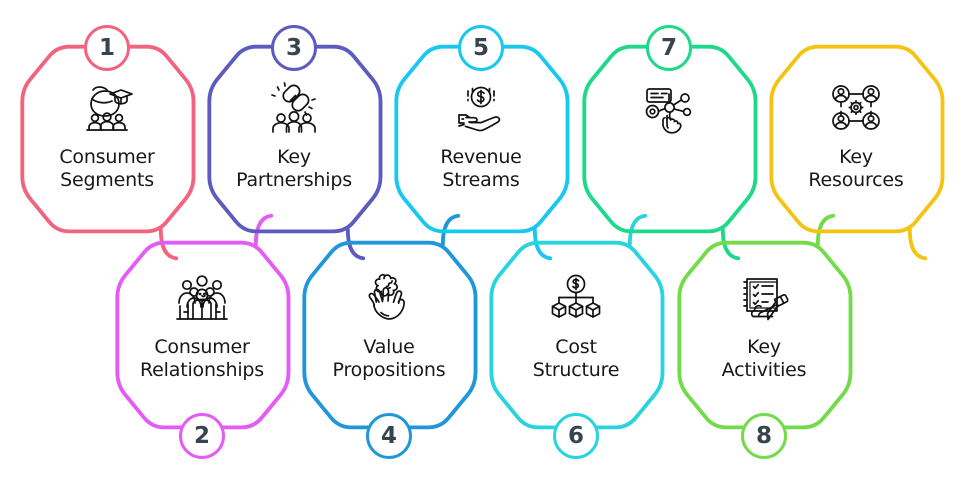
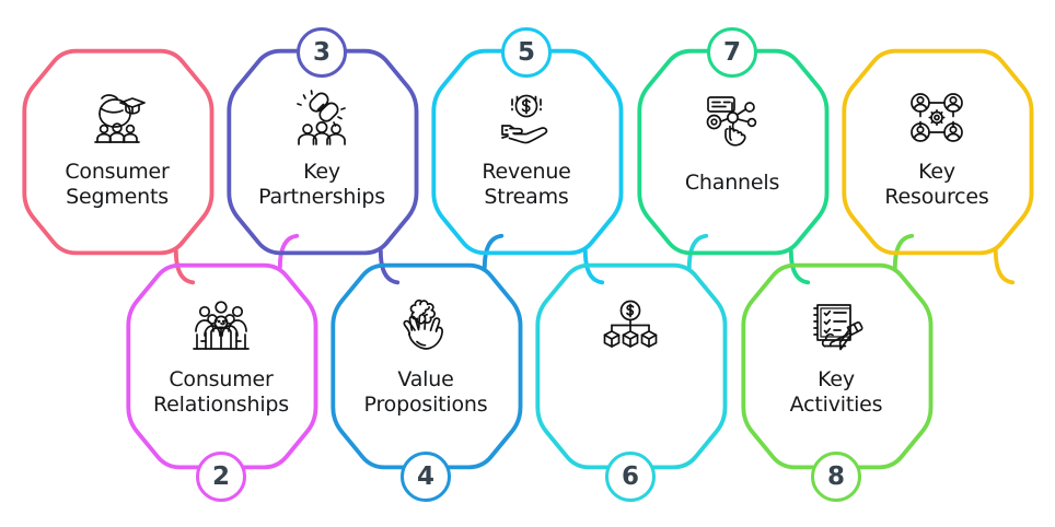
- 1
  Consumer
  Segments
  2
  Consumer
  Relationships
  3
  Key
  Partnerships
  4
  Value
  Propositions
  5
  Revenue
  Streams
  6
- Cost
- Structure
  7
+ Channels
  8
  Key
  Activities
  Key
  Resources
